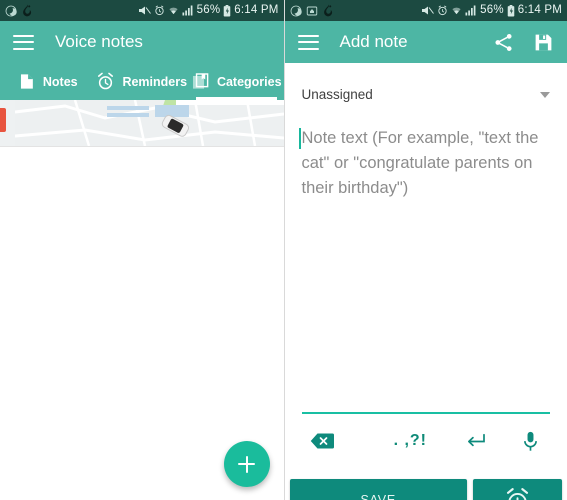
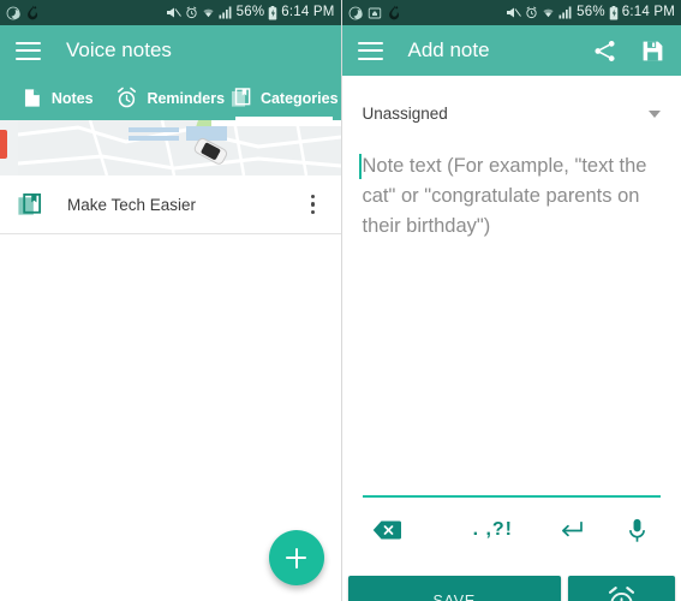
  56%
  6:14 PM
  Voice notes
  Notes
  Reminders
  Categories
+ Make Tech Easier
  56%
  6:14 PM
  Add note
  Unassigned
  Note text (For example, "text the cat" or "congratulate parents on their birthday")
  . ,?!
